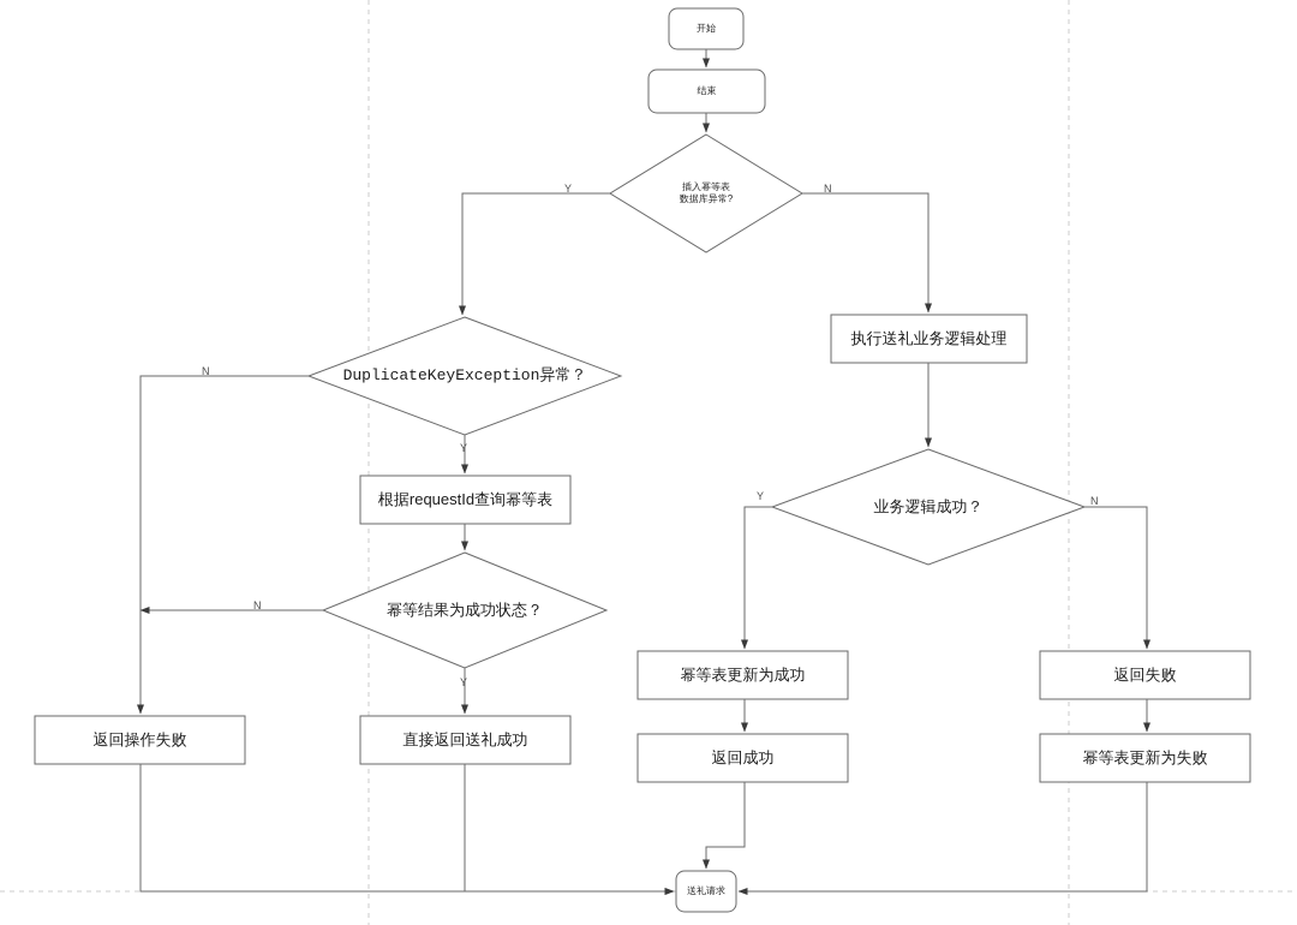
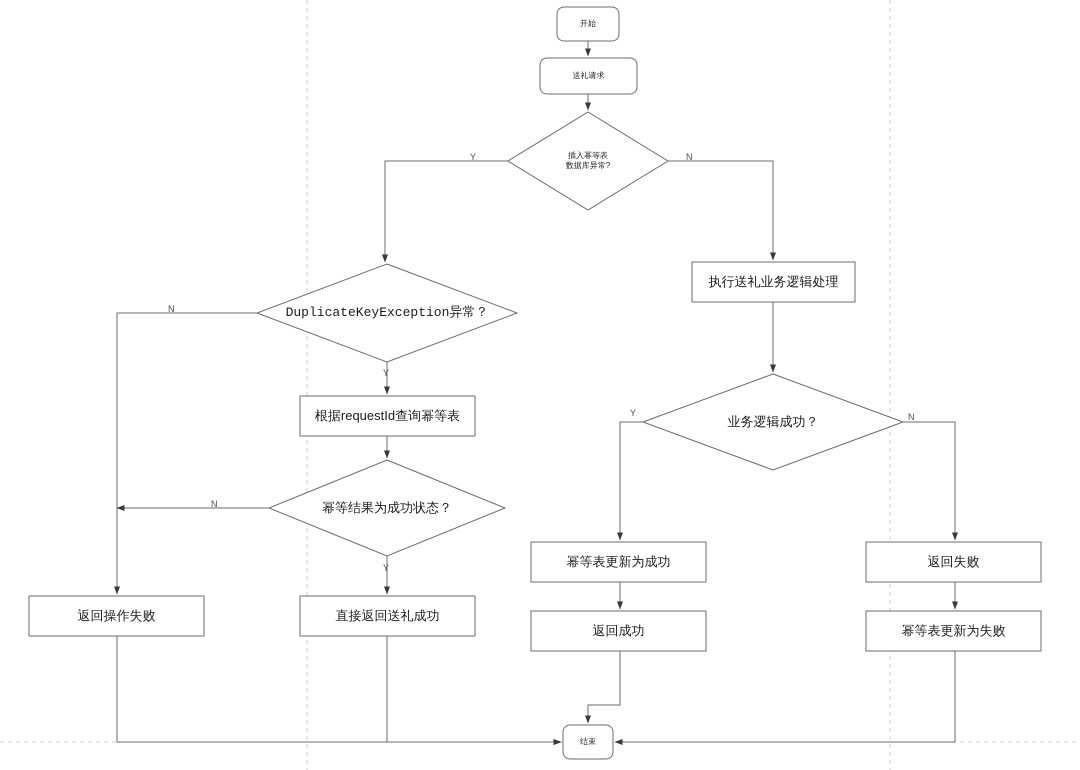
  开始
- 结束
+ 送礼请求
  插入幂等表
  数据库异常?
  DuplicateKeyException异常？
  根据requestId查询幂等表
  幂等结果为成功状态？
  返回操作失败
  直接返回送礼成功
  执行送礼业务逻辑处理
  业务逻辑成功？
  幂等表更新为成功
  返回失败
  返回成功
  幂等表更新为失败
- 送礼请求
+ 结束
  Y
  N
  N
  Y
  N
  Y
  Y
  N
